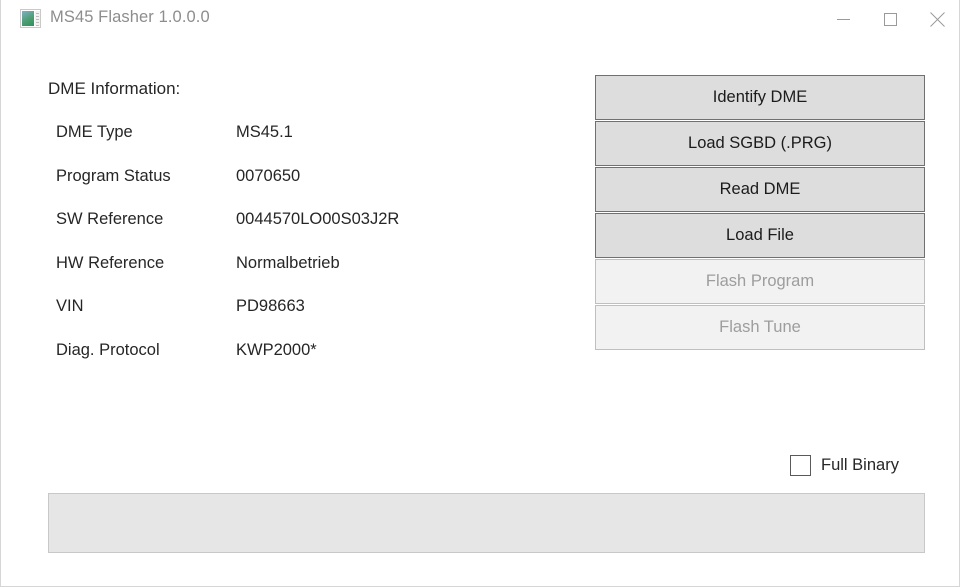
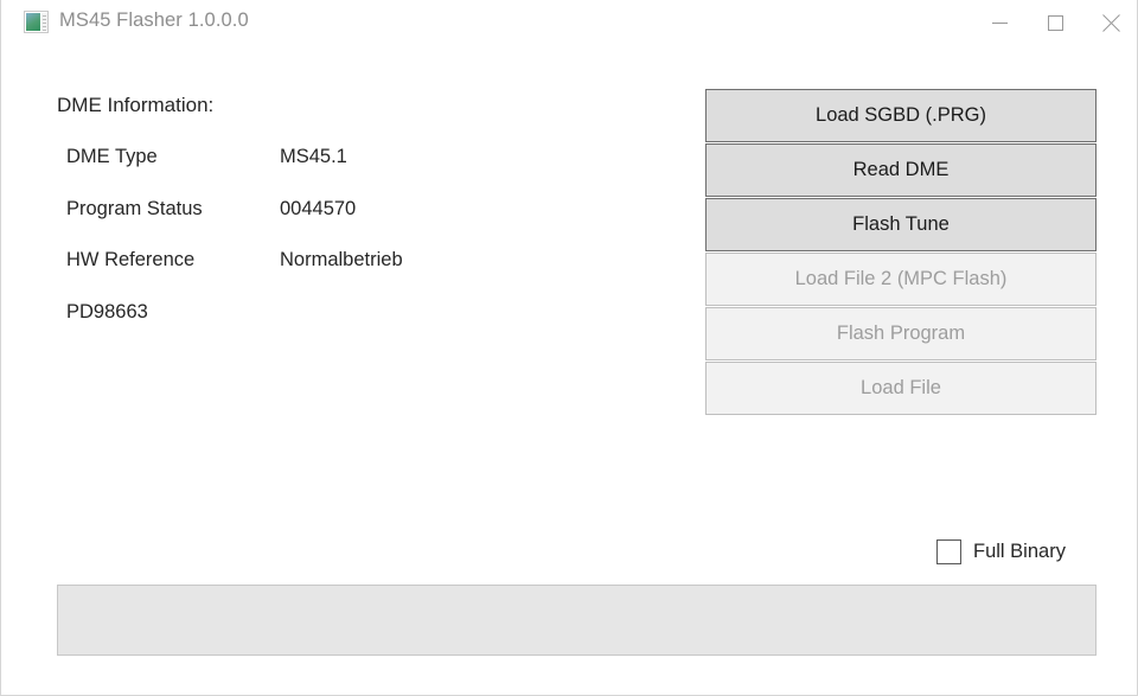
  MS45 Flasher 1.0.0.0
  DME Information:
  DME Type
  MS45.1
  Program Status
- 0070650
+ 0044570
- SW Reference
- 0044570LO00S03J2R
  HW Reference
  Normalbetrieb
- VIN
  PD98663
- Diag. Protocol
- KWP2000*
- Identify DME
  Load SGBD (.PRG)
  Read DME
- Load File
+ Flash Tune
+ Load File 2 (MPC Flash)
  Flash Program
- Flash Tune
+ Load File
  Full Binary
